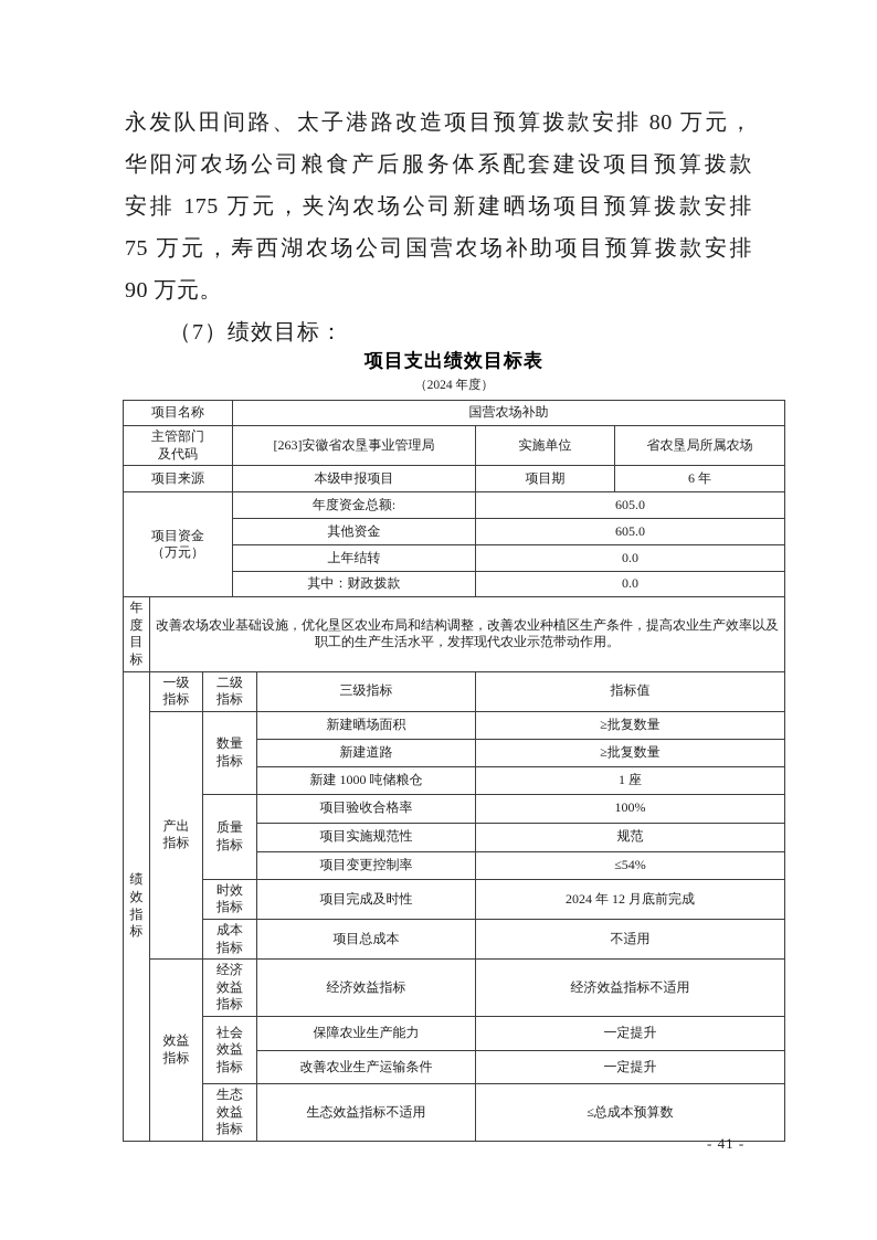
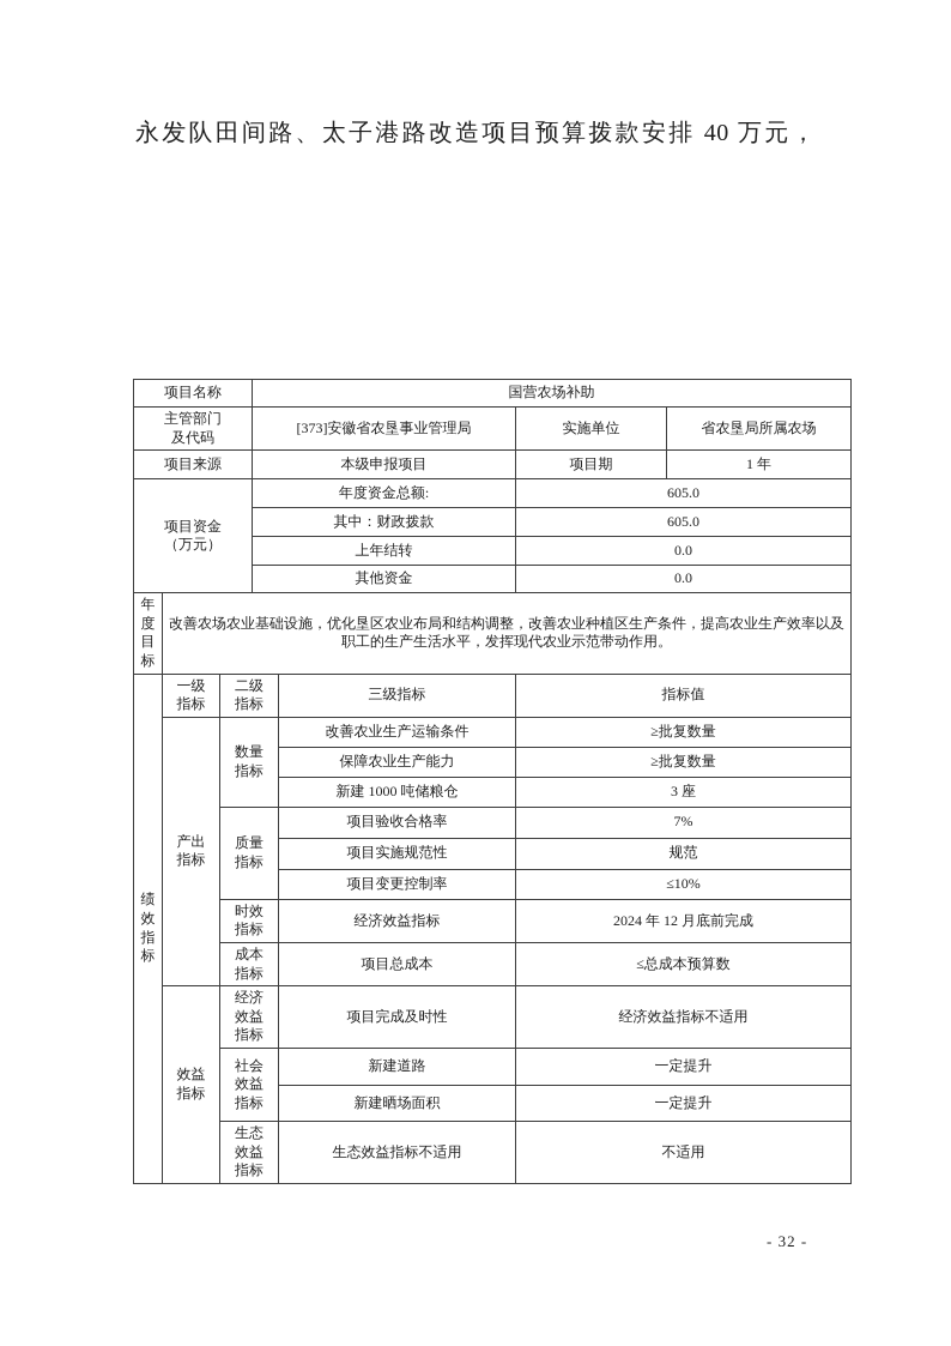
- 永发队田间路、太子港路改造项目预算拨款安排 80 万元，
+ 永发队田间路、太子港路改造项目预算拨款安排 40 万元，
- 华阳河农场公司粮食产后服务体系配套建设项目预算拨款
- 安排 175 万元，夹沟农场公司新建晒场项目预算拨款安排
- 75 万元，寿西湖农场公司国营农场补助项目预算拨款安排
- 90 万元。
- （7）绩效目标：
- 项目支出绩效目标表
- （2024 年度）
  项目名称	国营农场补助
- 主管部门 及代码	[263]安徽省农垦事业管理局	实施单位	省农垦局所属农场
+ 主管部门 及代码	[373]安徽省农垦事业管理局	实施单位	省农垦局所属农场
- 项目来源	本级申报项目	项目期	6 年
+ 项目来源	本级申报项目	项目期	1 年
  项目资金 （万元）	年度资金总额:	605.0
- 其他资金	605.0
+ 其中：财政拨款	605.0
  上年结转	0.0
- 其中：财政拨款	0.0
+ 其他资金	0.0
  年 度 目 标	改善农场农业基础设施，优化垦区农业布局和结构调整，改善农业种植区生产条件，提高农业生产效率以及职工的生产生活水平，发挥现代农业示范带动作用。
  绩 效 指 标	一级 指标	二级 指标	三级指标	指标值
- 产出 指标	数量 指标	新建晒场面积	≥批复数量
+ 产出 指标	数量 指标	改善农业生产运输条件	≥批复数量
- 新建道路	≥批复数量
+ 保障农业生产能力	≥批复数量
- 新建 1000 吨储粮仓	1 座
+ 新建 1000 吨储粮仓	3 座
- 质量 指标	项目验收合格率	100%
+ 质量 指标	项目验收合格率	7%
  项目实施规范性	规范
- 项目变更控制率	≤54%
+ 项目变更控制率	≤10%
- 时效 指标	项目完成及时性	2024 年 12 月底前完成
+ 时效 指标	经济效益指标	2024 年 12 月底前完成
- 成本 指标	项目总成本	不适用
+ 成本 指标	项目总成本	≤总成本预算数
- 效益 指标	经济 效益 指标	经济效益指标	经济效益指标不适用
+ 效益 指标	经济 效益 指标	项目完成及时性	经济效益指标不适用
- 社会 效益 指标	保障农业生产能力	一定提升
+ 社会 效益 指标	新建道路	一定提升
- 改善农业生产运输条件	一定提升
+ 新建晒场面积	一定提升
- 生态 效益 指标	生态效益指标不适用	≤总成本预算数
+ 生态 效益 指标	生态效益指标不适用	不适用
- - 41 -
+ - 32 -
